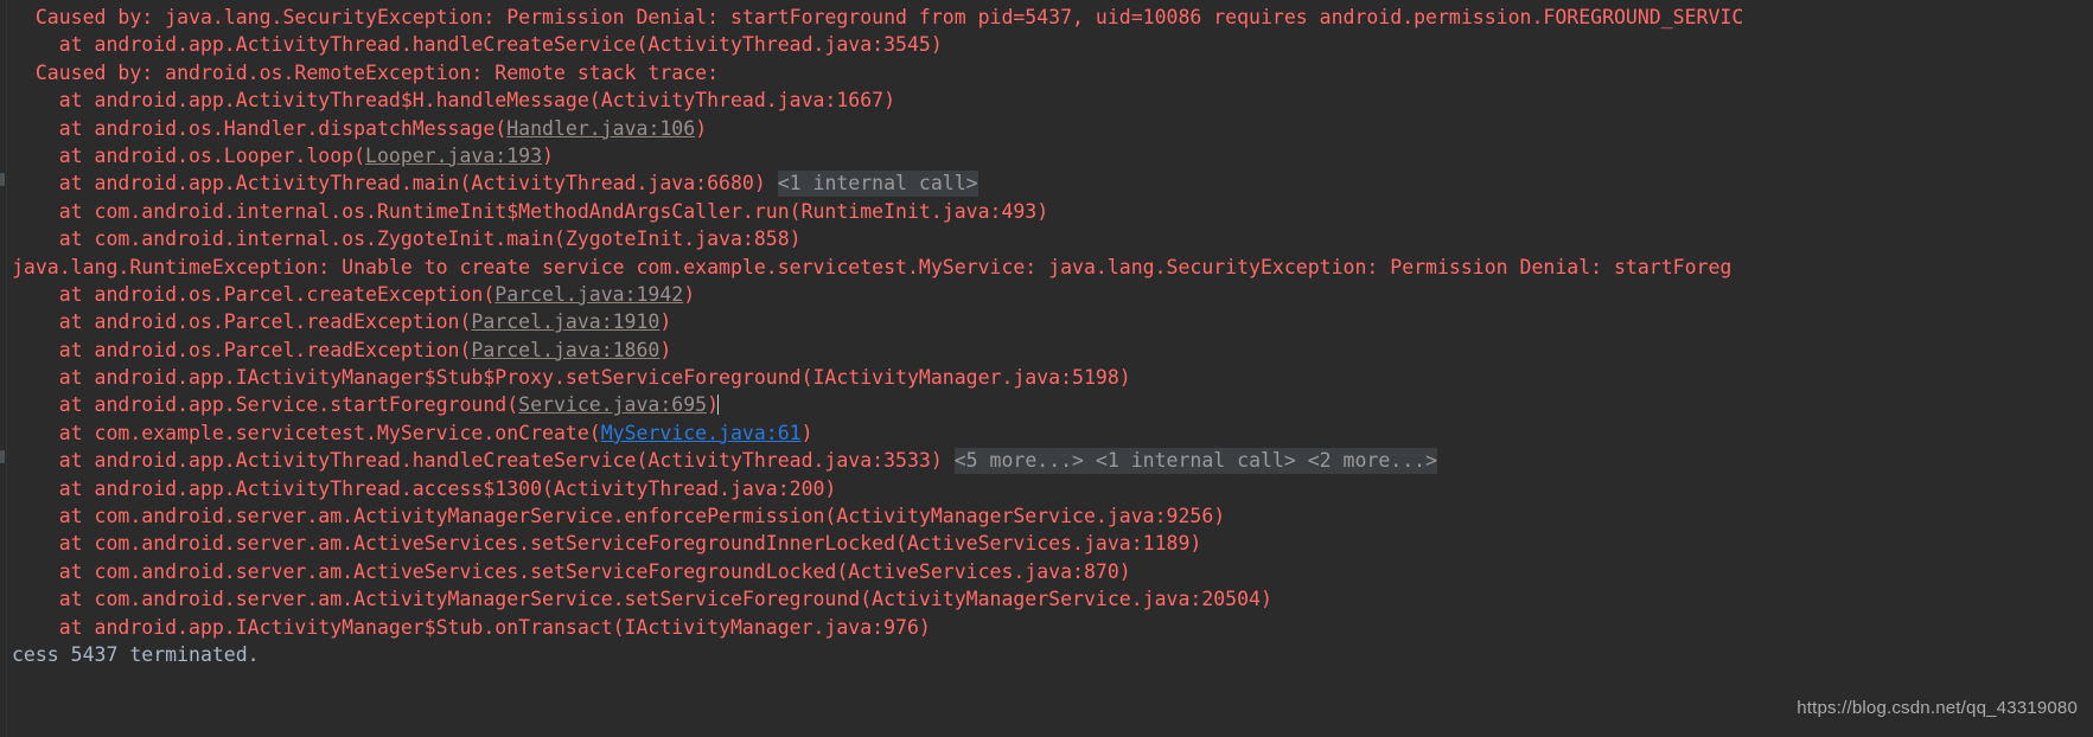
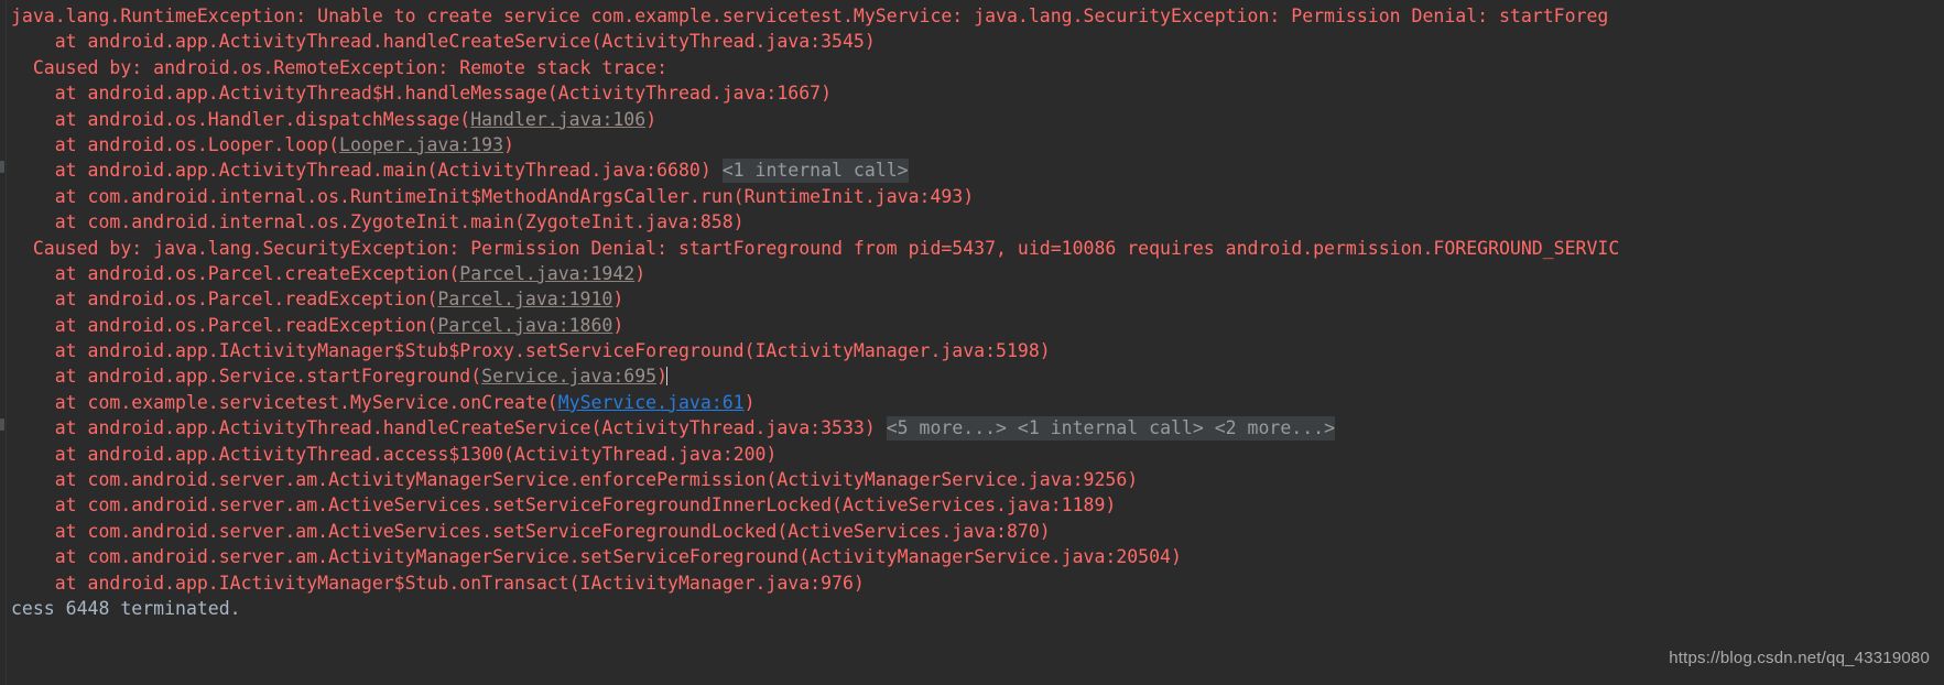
- Caused by: java.lang.SecurityException: Permission Denial: startForeground from pid=5437, uid=10086 requires android.permission.FOREGROUND_SERVIC
+ java.lang.RuntimeException: Unable to create service com.example.servicetest.MyService: java.lang.SecurityException: Permission Denial: startForeg
  at android.app.ActivityThread.handleCreateService(ActivityThread.java:3545)
  Caused by: android.os.RemoteException: Remote stack trace:
  at android.app.ActivityThread$H.handleMessage(ActivityThread.java:1667)
  at android.os.Handler.dispatchMessage(Handler.java:106)
  at android.os.Looper.loop(Looper.java:193)
  at android.app.ActivityThread.main(ActivityThread.java:6680) <1 internal call>
  at com.android.internal.os.RuntimeInit$MethodAndArgsCaller.run(RuntimeInit.java:493)
  at com.android.internal.os.ZygoteInit.main(ZygoteInit.java:858)
- java.lang.RuntimeException: Unable to create service com.example.servicetest.MyService: java.lang.SecurityException: Permission Denial: startForeg
+ Caused by: java.lang.SecurityException: Permission Denial: startForeground from pid=5437, uid=10086 requires android.permission.FOREGROUND_SERVIC
  at android.os.Parcel.createException(Parcel.java:1942)
  at android.os.Parcel.readException(Parcel.java:1910)
  at android.os.Parcel.readException(Parcel.java:1860)
  at android.app.IActivityManager$Stub$Proxy.setServiceForeground(IActivityManager.java:5198)
  at android.app.Service.startForeground(Service.java:695)
  at com.example.servicetest.MyService.onCreate(MyService.java:61)
  at android.app.ActivityThread.handleCreateService(ActivityThread.java:3533) <5 more...> <1 internal call> <2 more...>
  at android.app.ActivityThread.access$1300(ActivityThread.java:200)
  at com.android.server.am.ActivityManagerService.enforcePermission(ActivityManagerService.java:9256)
  at com.android.server.am.ActiveServices.setServiceForegroundInnerLocked(ActiveServices.java:1189)
  at com.android.server.am.ActiveServices.setServiceForegroundLocked(ActiveServices.java:870)
  at com.android.server.am.ActivityManagerService.setServiceForeground(ActivityManagerService.java:20504)
  at android.app.IActivityManager$Stub.onTransact(IActivityManager.java:976)
- cess 5437 terminated.
+ cess 6448 terminated.
  https://blog.csdn.net/qq_43319080
